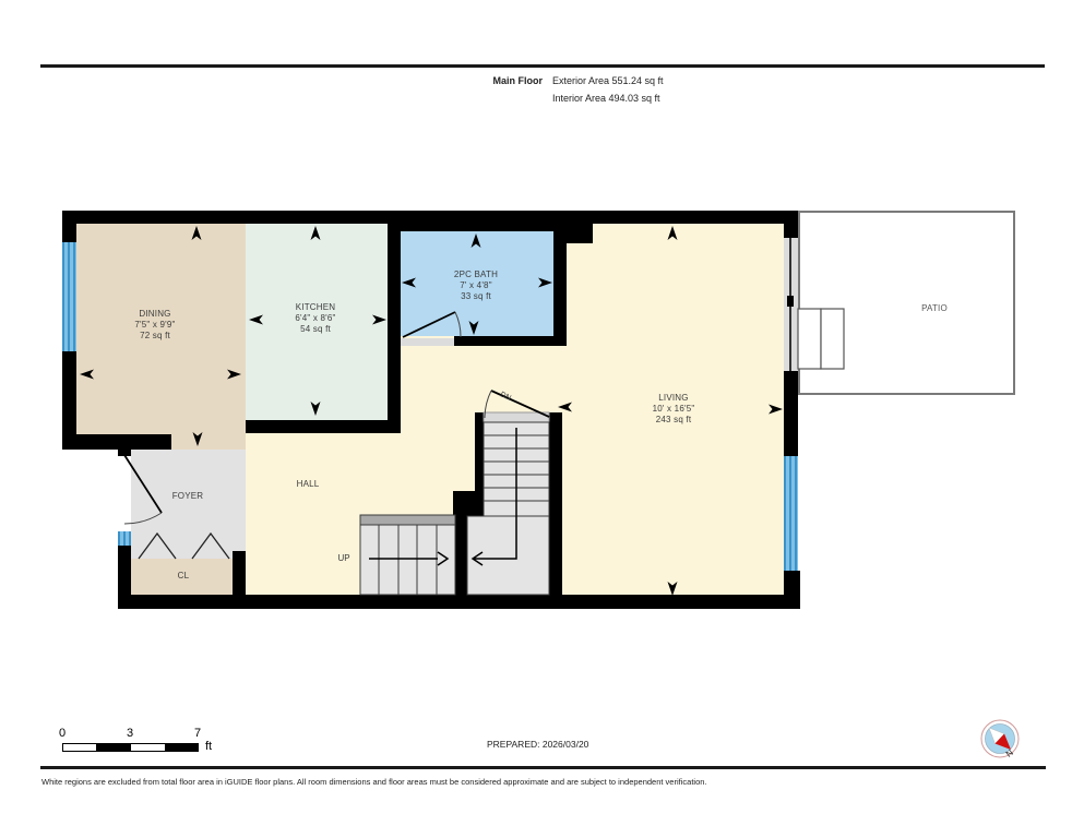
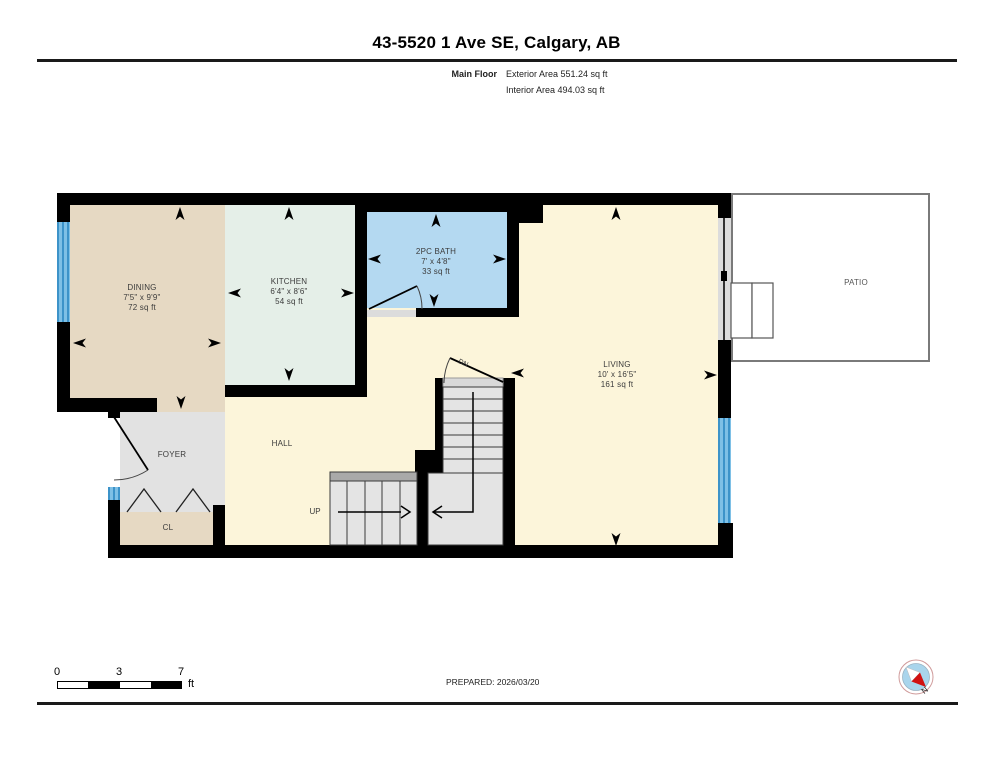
+ 43-5520 1 Ave SE, Calgary, AB
  Main Floor
  Exterior Area 551.24 sq ft
  Interior Area 494.03 sq ft
  DINING
  7'5" x 9'9"
  72 sq ft
  KITCHEN
  6'4" x 8'6"
  54 sq ft
  2PC BATH
  7' x 4'8"
  33 sq ft
  LIVING
  10' x 16'5"
- 243 sq ft
+ 161 sq ft
  PATIO
  FOYER
  HALL
  CL
  UP
  0
  3
  7
  ft
  PREPARED: 2026/03/20
- White regions are excluded from total floor area in iGUIDE floor plans. All room dimensions and floor areas must be considered approximate and are subject to independent verification.
